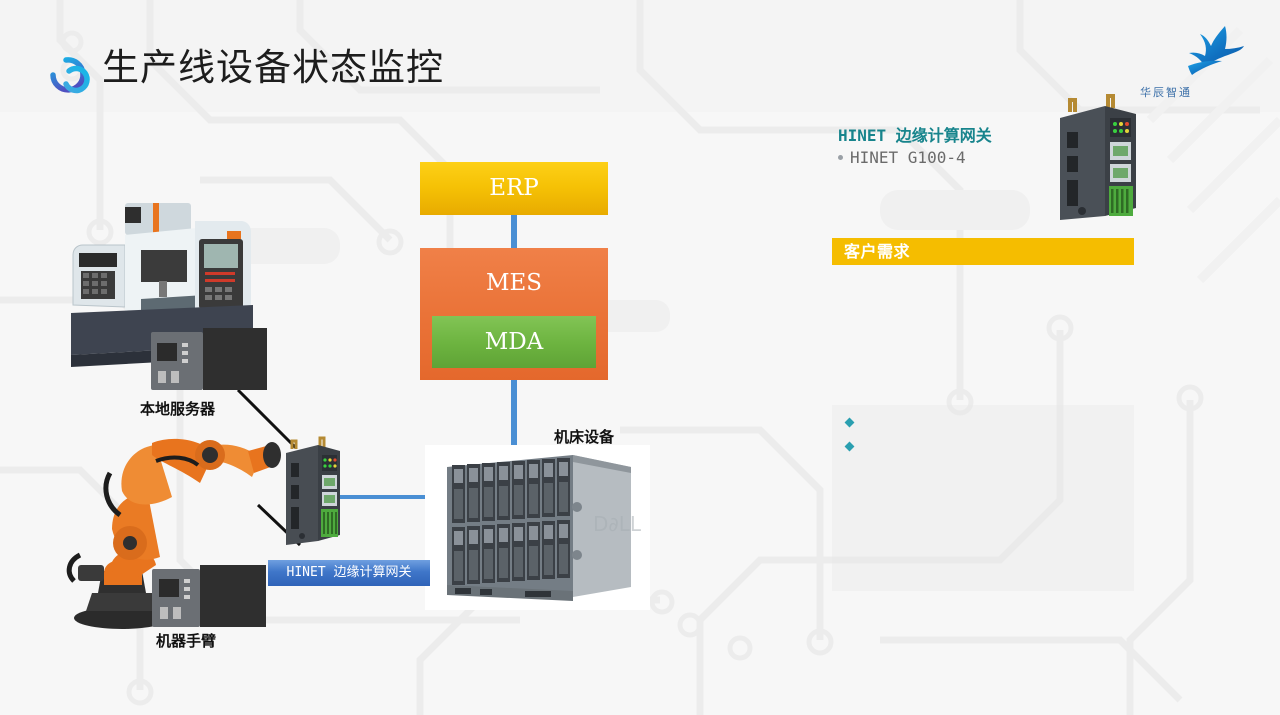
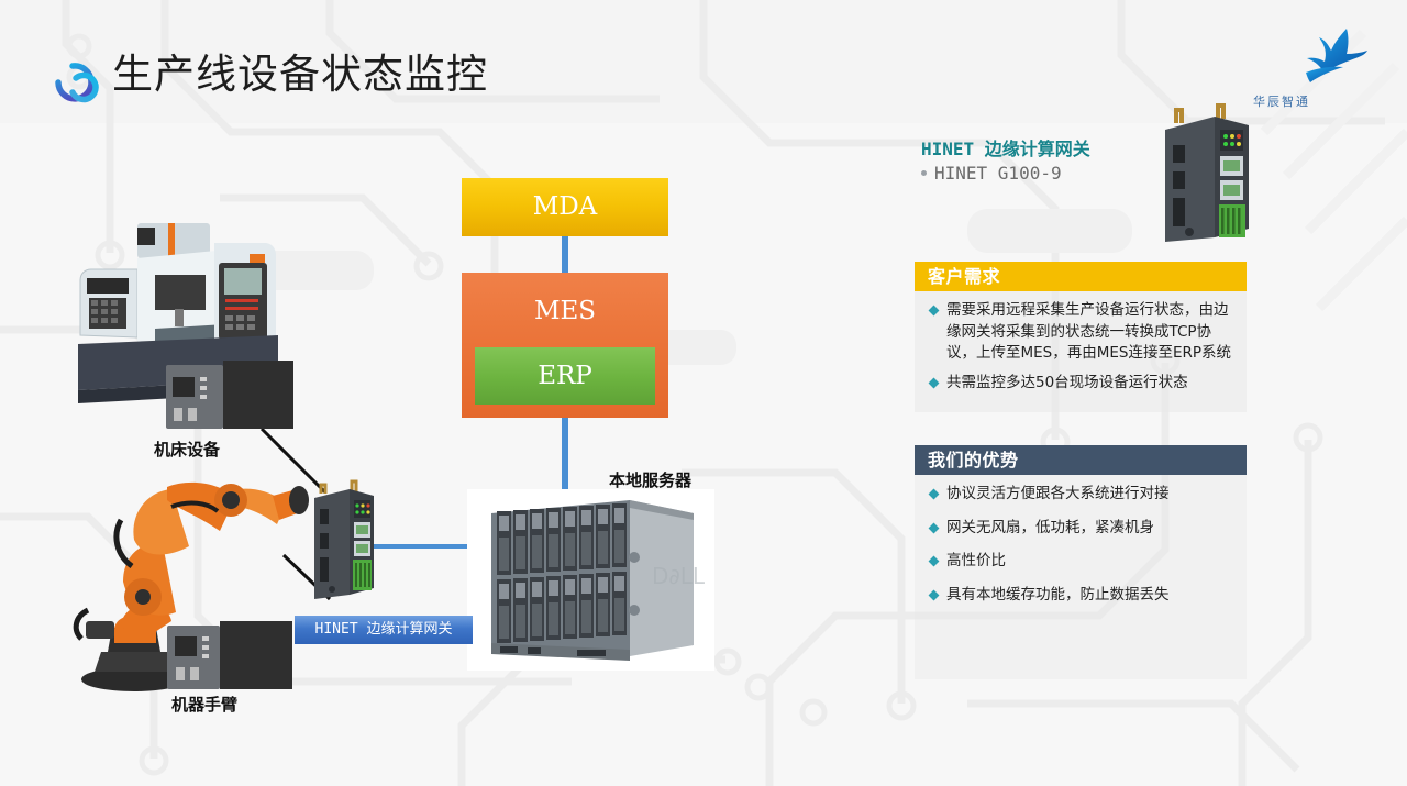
  生产线设备状态监控
  华辰智通
  D∂LL
- ERP
+ MDA
  MES
- MDA
+ ERP
- 本地服务器
+ 机床设备
  机器手臂
- 机床设备
+ 本地服务器
  HINET 边缘计算网关
  HINET 边缘计算网关
- HINET G100-4
+ HINET G100-9
  客户需求
+ 需要采用远程采集生产设备运行状态，由边缘网关将采集到的状态统一转换成TCP协议，上传至MES，再由MES连接至ERP系统
+ 共需监控多达50台现场设备运行状态
+ 我们的优势
+ 协议灵活方便跟各大系统进行对接
+ 网关无风扇，低功耗，紧凑机身
+ 高性价比
+ 具有本地缓存功能，防止数据丢失
